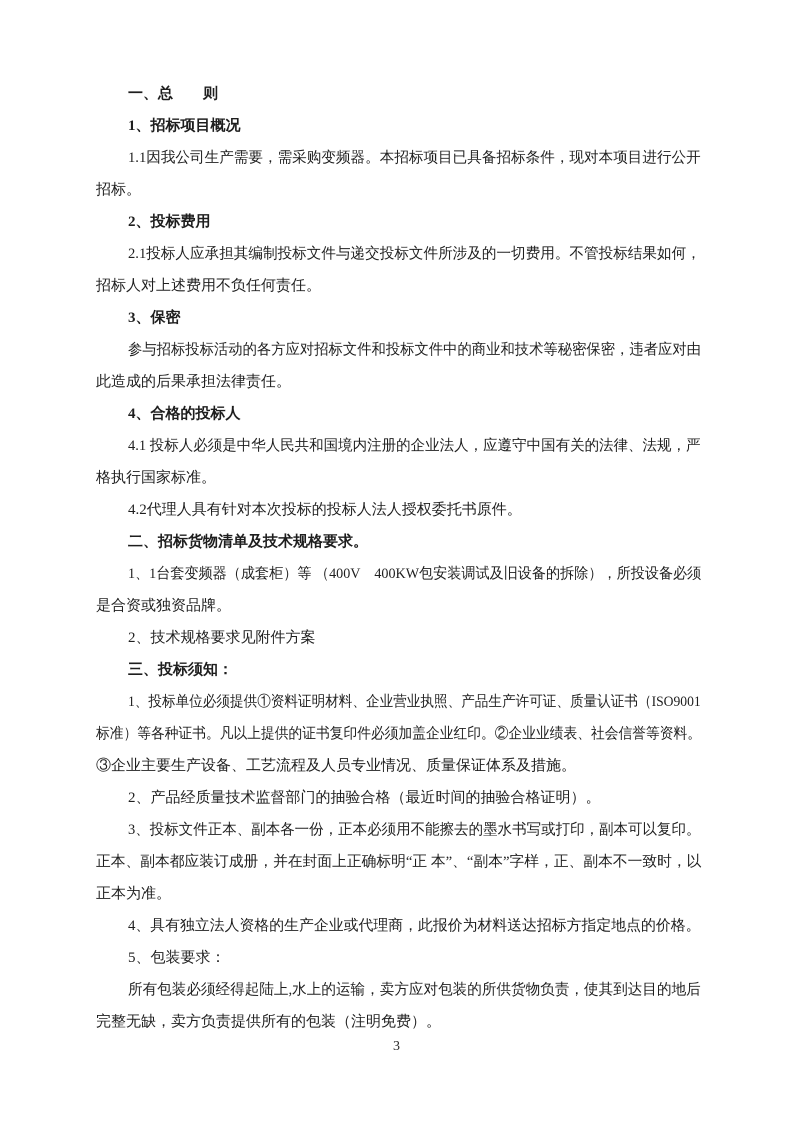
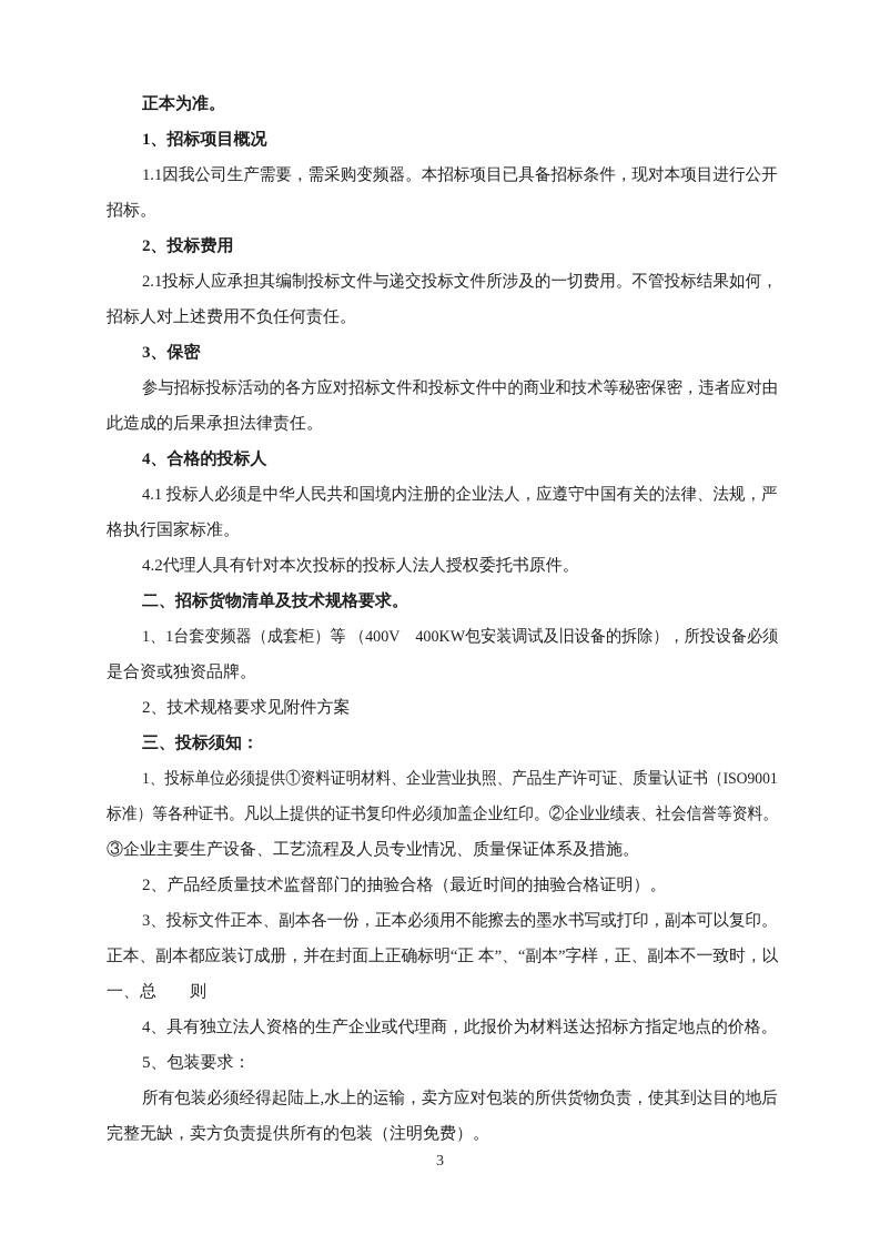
- 一、总 则
+ 正本为准。
  1、招标项目概况
  1.1因我公司生产需要，需采购变频器。本招标项目已具备招标条件，现对本项目进行公开
  招标。
  2、投标费用
  2.1投标人应承担其编制投标文件与递交投标文件所涉及的一切费用。不管投标结果如何，
  招标人对上述费用不负任何责任。
  3、保密
  参与招标投标活动的各方应对招标文件和投标文件中的商业和技术等秘密保密，违者应对由
  此造成的后果承担法律责任。
  4、合格的投标人
  4.1 投标人必须是中华人民共和国境内注册的企业法人，应遵守中国有关的法律、法规，严
  格执行国家标准。
  4.2代理人具有针对本次投标的投标人法人授权委托书原件。
  二、招标货物清单及技术规格要求。
  1、1台套变频器（成套柜）等 （400V 400KW包安装调试及旧设备的拆除），所投设备必须
  是合资或独资品牌。
  2、技术规格要求见附件方案
  三、投标须知：
  1、投标单位必须提供①资料证明材料、企业营业执照、产品生产许可证、质量认证书（ISO9001
  标准）等各种证书。凡以上提供的证书复印件必须加盖企业红印。②企业业绩表、社会信誉等资料。
  ③企业主要生产设备、工艺流程及人员专业情况、质量保证体系及措施。
  2、产品经质量技术监督部门的抽验合格（最近时间的抽验合格证明）。
  3、投标文件正本、副本各一份，正本必须用不能擦去的墨水书写或打印，副本可以复印。
  正本、副本都应装订成册，并在封面上正确标明“正 本”、“副本”字样，正、副本不一致时，以
- 正本为准。
+ 一、总 则
  4、具有独立法人资格的生产企业或代理商，此报价为材料送达招标方指定地点的价格。
  5、包装要求：
  所有包装必须经得起陆上,水上的运输，卖方应对包装的所供货物负责，使其到达目的地后
  完整无缺，卖方负责提供所有的包装（注明免费）。
  3
